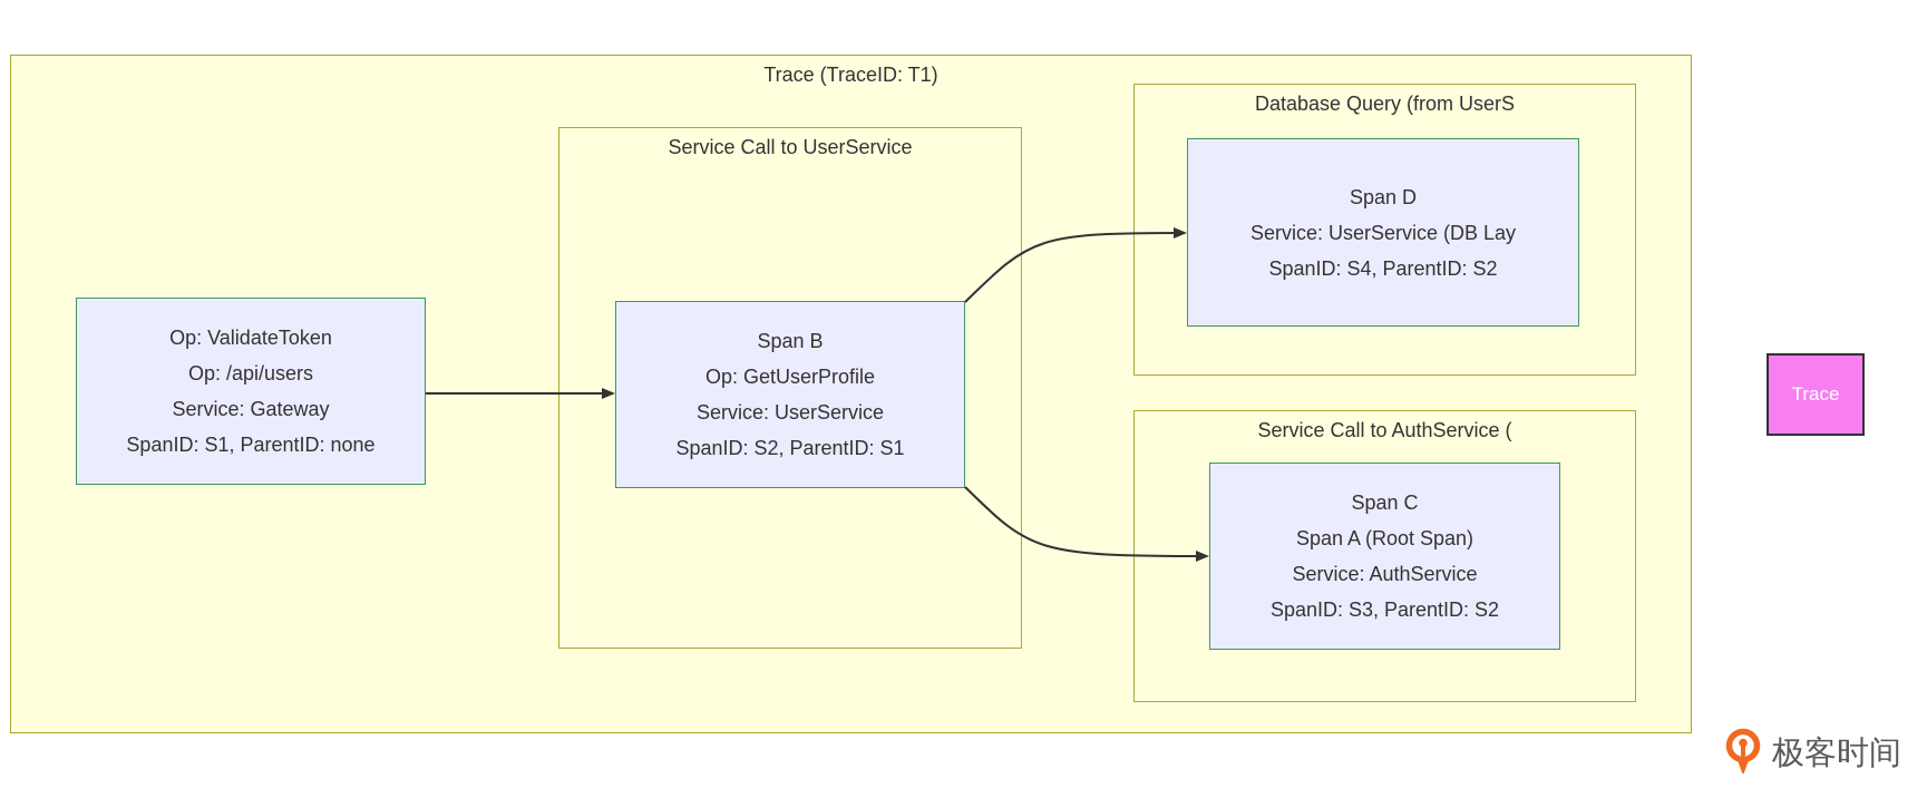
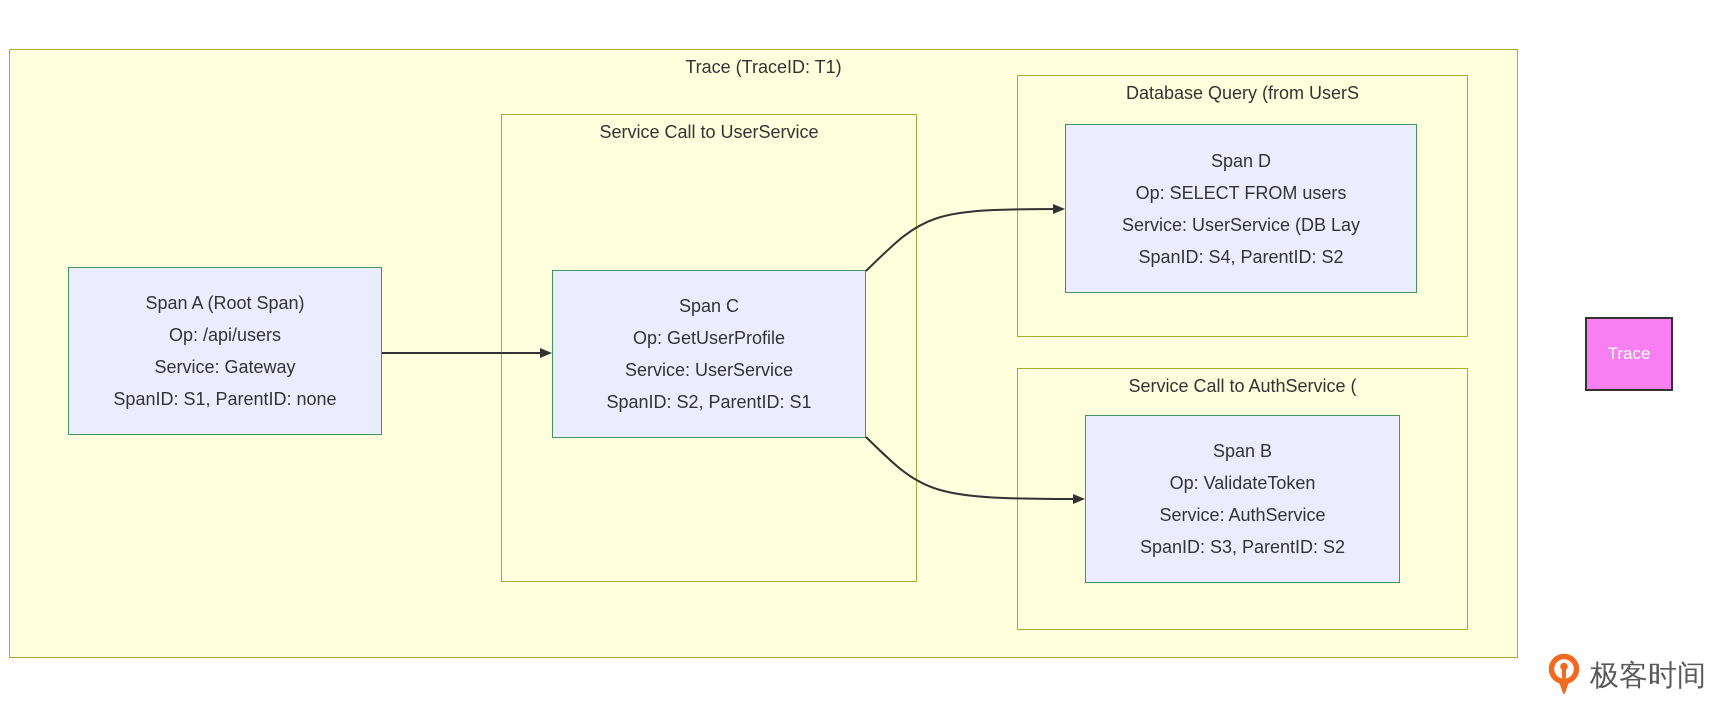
  Trace (TraceID: T1)
  Service Call to UserService
  Database Query (from UserS
  Service Call to AuthService (
- Op: ValidateToken
+ Span A (Root Span)
  Op: /api/users
  Service: Gateway
  SpanID: S1, ParentID: none
- Span B
+ Span C
  Op: GetUserProfile
  Service: UserService
  SpanID: S2, ParentID: S1
  Span D
+ Op: SELECT FROM users
  Service: UserService (DB Lay
  SpanID: S4, ParentID: S2
- Span C
+ Span B
- Span A (Root Span)
+ Op: ValidateToken
  Service: AuthService
  SpanID: S3, ParentID: S2
  Trace
  极客时间
